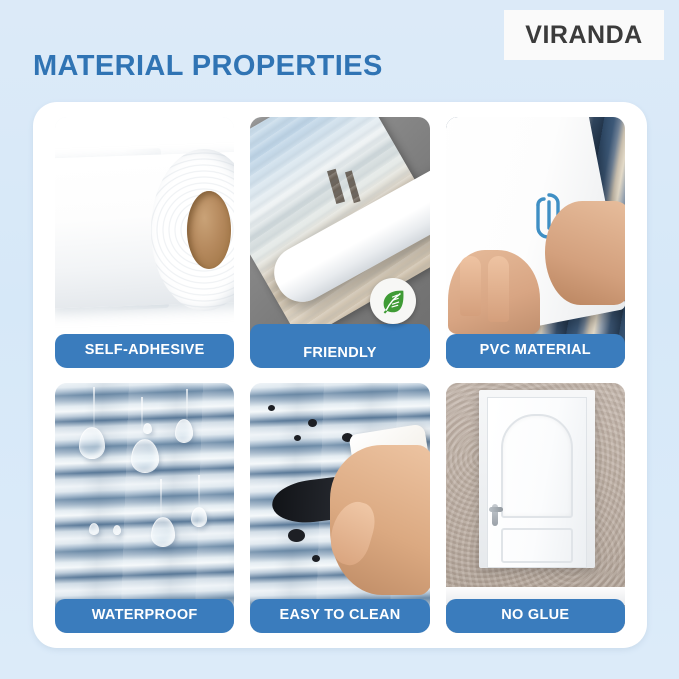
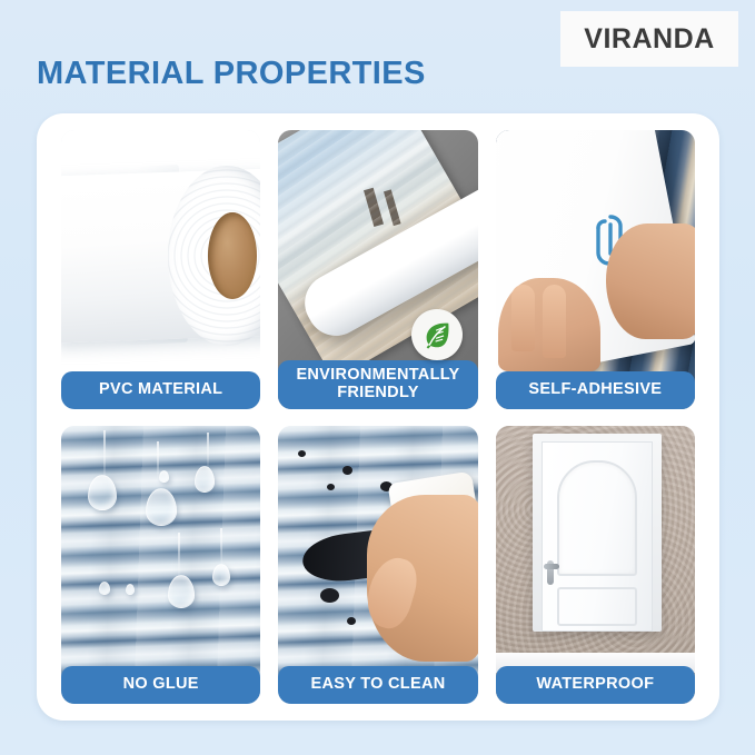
  VIRANDA
  MATERIAL PROPERTIES
- SELF-ADHESIVE
+ PVC MATERIAL
+ ENVIRONMENTALLY
  FRIENDLY
- PVC MATERIAL
+ SELF-ADHESIVE
- WATERPROOF
+ NO GLUE
  EASY TO CLEAN
- NO GLUE
+ WATERPROOF
